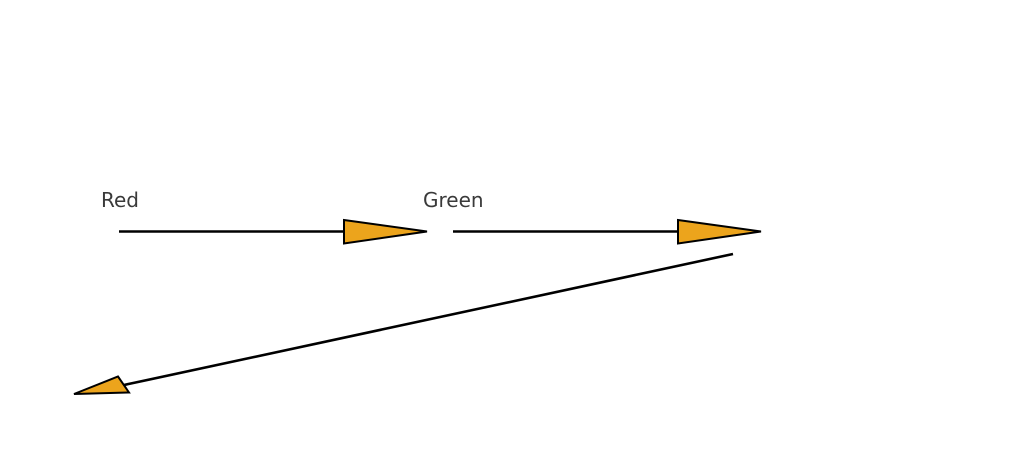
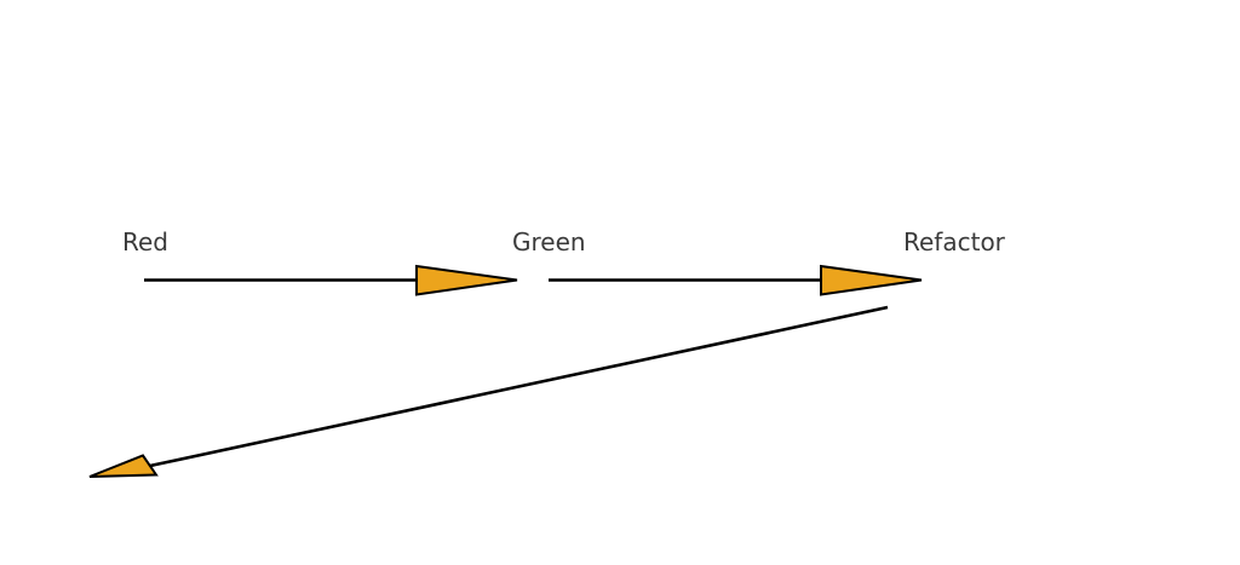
  Red
  Green
+ Refactor
